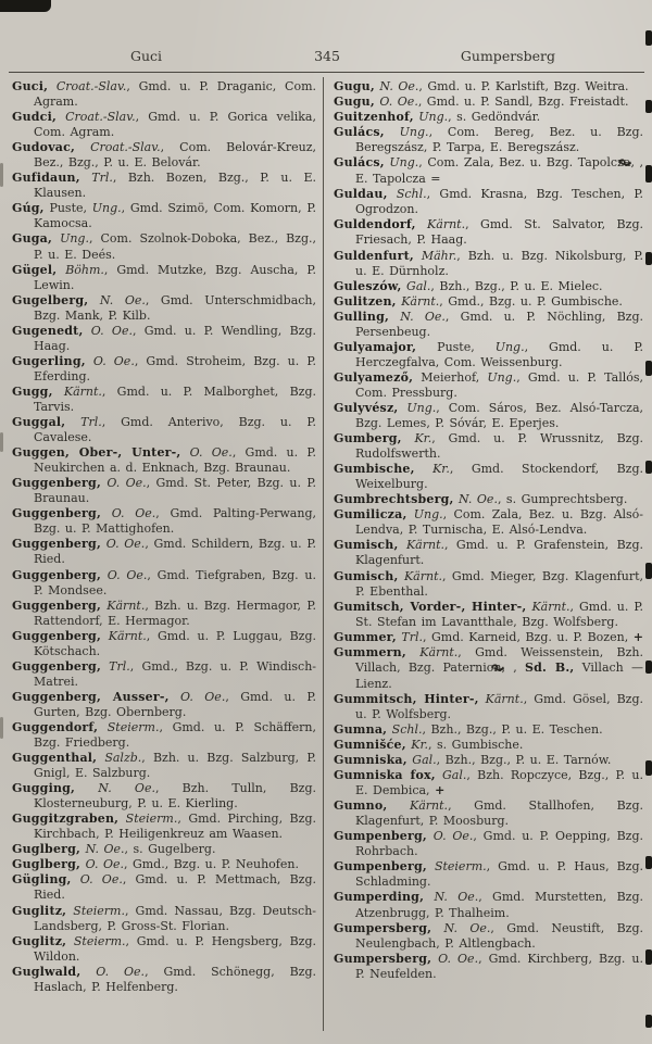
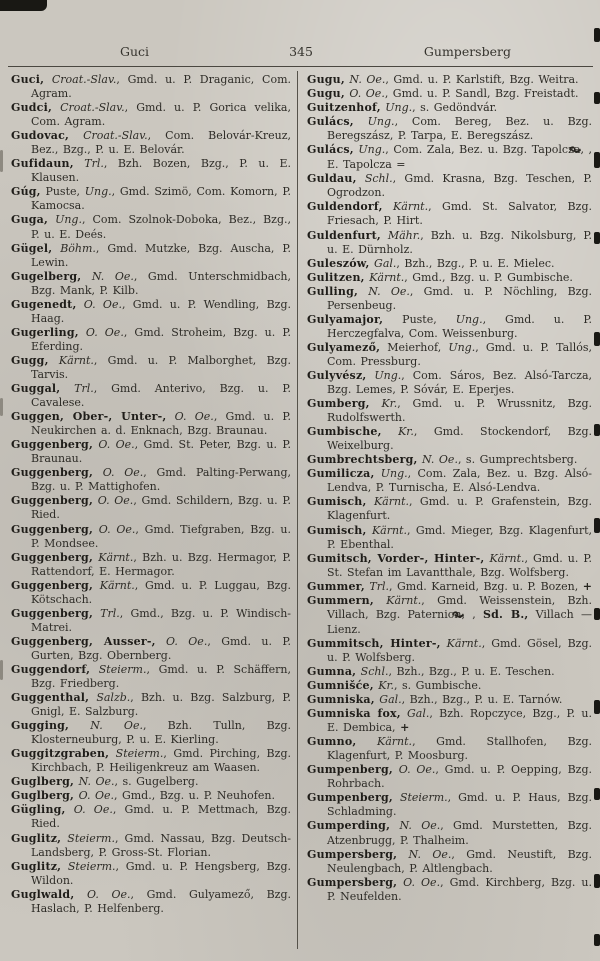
  Guci
  345
  Gumpersberg
  Guci, Croat.-Slav., Gmd. u. P. Draganic, Com. Agram.
  Gudci, Croat.-Slav., Gmd. u. P. Gorica velika, Com. Agram.
  Gudovac, Croat.-Slav., Com. Belovár-Kreuz, Bez., Bzg., P. u. E. Belovár.
  Gufidaun, Trl., Bzh. Bozen, Bzg., P. u. E. Klausen.
  Gúg, Puste, Ung., Gmd. Szimö, Com. Komorn, P. Kamocsa.
  Guga, Ung., Com. Szolnok-Doboka, Bez., Bzg., P. u. E. Deés.
  Gügel, Böhm., Gmd. Mutzke, Bzg. Auscha, P. Lewin.
  Gugelberg, N. Oe., Gmd. Unterschmidbach, Bzg. Mank, P. Kilb.
  Gugenedt, O. Oe., Gmd. u. P. Wendling, Bzg. Haag.
  Gugerling, O. Oe., Gmd. Stroheim, Bzg. u. P. Eferding.
  Gugg, Kärnt., Gmd. u. P. Malborghet, Bzg. Tarvis.
  Guggal, Trl., Gmd. Anterivo, Bzg. u. P. Cavalese.
  Guggen, Ober-, Unter-, O. Oe., Gmd. u. P. Neukirchen a. d. Enknach, Bzg. Braunau.
  Guggenberg, O. Oe., Gmd. St. Peter, Bzg. u. P. Braunau.
  Guggenberg, O. Oe., Gmd. Palting-Perwang, Bzg. u. P. Mattighofen.
  Guggenberg, O. Oe., Gmd. Schildern, Bzg. u. P. Ried.
  Guggenberg, O. Oe., Gmd. Tiefgraben, Bzg. u. P. Mondsee.
  Guggenberg, Kärnt., Bzh. u. Bzg. Hermagor, P. Rattendorf, E. Hermagor.
  Guggenberg, Kärnt., Gmd. u. P. Luggau, Bzg. Kötschach.
  Guggenberg, Trl., Gmd., Bzg. u. P. Windisch-Matrei.
  Guggenberg, Ausser-, O. Oe., Gmd. u. P. Gurten, Bzg. Obernberg.
  Guggendorf, Steierm., Gmd. u. P. Schäffern, Bzg. Friedberg.
  Guggenthal, Salzb., Bzh. u. Bzg. Salzburg, P. Gnigl, E. Salzburg.
  Gugging, N. Oe., Bzh. Tulln, Bzg. Klosterneuburg, P. u. E. Kierling.
  Guggitzgraben, Steierm., Gmd. Pirching, Bzg. Kirchbach, P. Heiligenkreuz am Waasen.
  Guglberg, N. Oe., s. Gugelberg.
  Guglberg, O. Oe., Gmd., Bzg. u. P. Neuhofen.
  Gügling, O. Oe., Gmd. u. P. Mettmach, Bzg. Ried.
  Guglitz, Steierm., Gmd. Nassau, Bzg. Deutsch-Landsberg, P. Gross-St. Florian.
  Guglitz, Steierm., Gmd. u. P. Hengsberg, Bzg. Wildon.
- Guglwald, O. Oe., Gmd. Schönegg, Bzg. Haslach, P. Helfenberg.
+ Guglwald, O. Oe., Gmd. Gulyamező, Bzg. Haslach, P. Helfenberg.
  Gugu, N. Oe., Gmd. u. P. Karlstift, Bzg. Weitra.
  Gugu, O. Oe., Gmd. u. P. Sandl, Bzg. Freistadt.
  Guitzenhof, Ung., s. Gedöndvár.
  Gulács, Ung., Com. Bereg, Bez. u. Bzg. Beregszász, P. Tarpa, E. Beregszász.
  Gulács, Ung., Com. Zala, Bez. u. Bzg. Tapolcza, , E. Tapolcza =
  Guldau, Schl., Gmd. Krasna, Bzg. Teschen, P. Ogrodzon.
- Guldendorf, Kärnt., Gmd. St. Salvator, Bzg. Friesach, P. Haag.
+ Guldendorf, Kärnt., Gmd. St. Salvator, Bzg. Friesach, P. Hirt.
  Guldenfurt, Mähr., Bzh. u. Bzg. Nikolsburg, P. u. E. Dürnholz.
  Guleszów, Gal., Bzh., Bzg., P. u. E. Mielec.
  Gulitzen, Kärnt., Gmd., Bzg. u. P. Gumbische.
  Gulling, N. Oe., Gmd. u. P. Nöchling, Bzg. Persenbeug.
  Gulyamajor, Puste, Ung., Gmd. u. P. Herczegfalva, Com. Weissenburg.
  Gulyamező, Meierhof, Ung., Gmd. u. P. Tallós, Com. Pressburg.
  Gulyvész, Ung., Com. Sáros, Bez. Alsó-Tarcza, Bzg. Lemes, P. Sóvár, E. Eperjes.
  Gumberg, Kr., Gmd. u. P. Wrussnitz, Bzg. Rudolfswerth.
  Gumbische, Kr., Gmd. Stockendorf, Bzg. Weixelburg.
  Gumbrechtsberg, N. Oe., s. Gumprechtsberg.
  Gumilicza, Ung., Com. Zala, Bez. u. Bzg. Alsó-Lendva, P. Turnischa, E. Alsó-Lendva.
  Gumisch, Kärnt., Gmd. u. P. Grafenstein, Bzg. Klagenfurt.
  Gumisch, Kärnt., Gmd. Mieger, Bzg. Klagenfurt, P. Ebenthal.
  Gumitsch, Vorder-, Hinter-, Kärnt., Gmd. u. P. St. Stefan im Lavantthale, Bzg. Wolfsberg.
  Gummer, Trl., Gmd. Karneid, Bzg. u. P. Bozen, +
  Gummern, Kärnt., Gmd. Weissenstein, Bzh. Villach, Bzg. Paternio , Sd. B., Villach — Lienz.
  Gummitsch, Hinter-, Kärnt., Gmd. Gösel, Bzg. u. P. Wolfsberg.
  Gumna, Schl., Bzh., Bzg., P. u. E. Teschen.
  Gumnišće, Kr., s. Gumbische.
  Gumniska, Gal., Bzh., Bzg., P. u. E. Tarnów.
  Gumniska fox, Gal., Bzh. Ropczyce, Bzg., P. u. E. Dembica, +
  Gumno, Kärnt., Gmd. Stallhofen, Bzg. Klagenfurt, P. Moosburg.
  Gumpenberg, O. Oe., Gmd. u. P. Oepping, Bzg. Rohrbach.
  Gumpenberg, Steierm., Gmd. u. P. Haus, Bzg. Schladming.
  Gumperding, N. Oe., Gmd. Murstetten, Bzg. Atzenbrugg, P. Thalheim.
  Gumpersberg, N. Oe., Gmd. Neustift, Bzg. Neulengbach, P. Altlengbach.
  Gumpersberg, O. Oe., Gmd. Kirchberg, Bzg. u. P. Neufelden.
